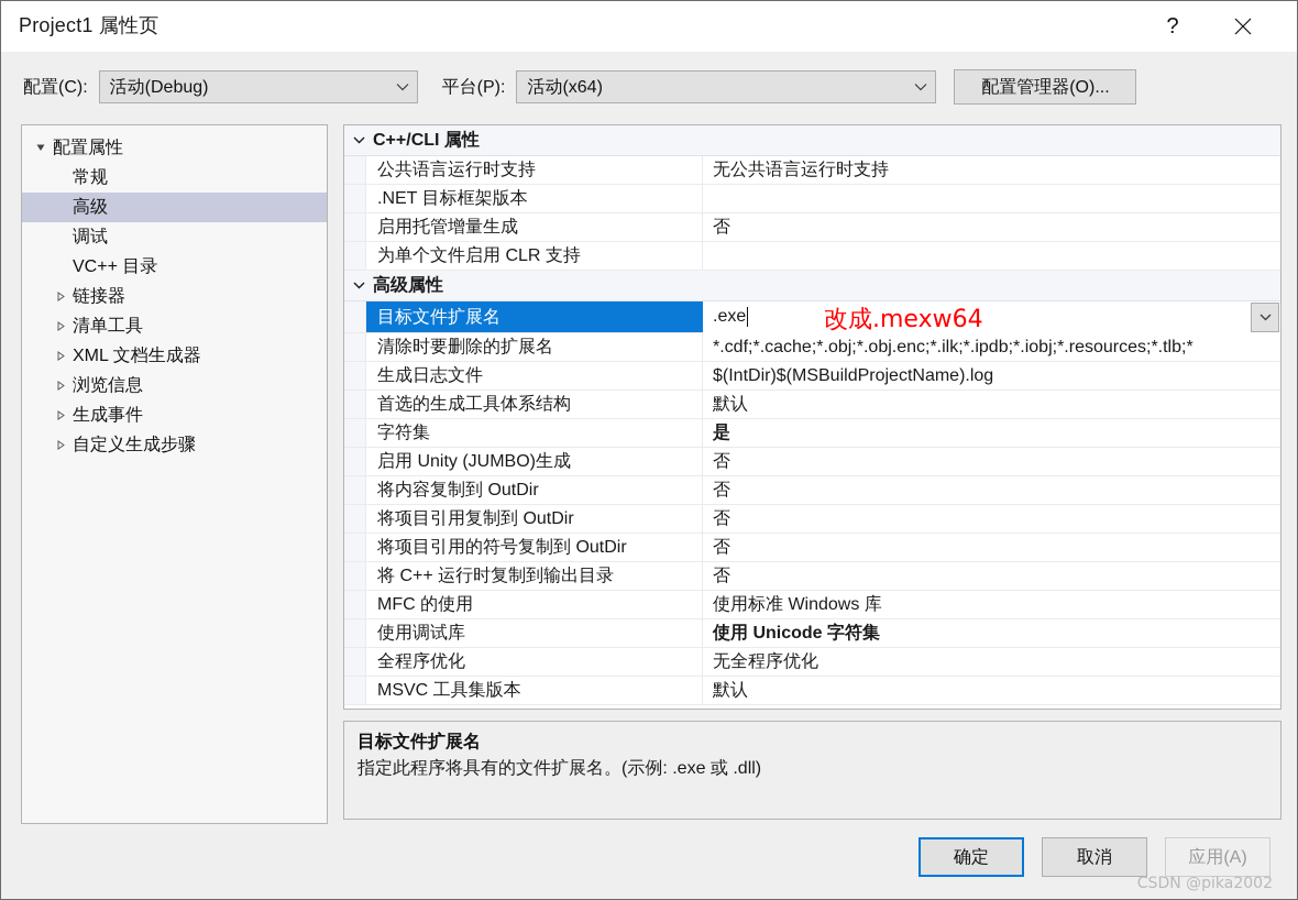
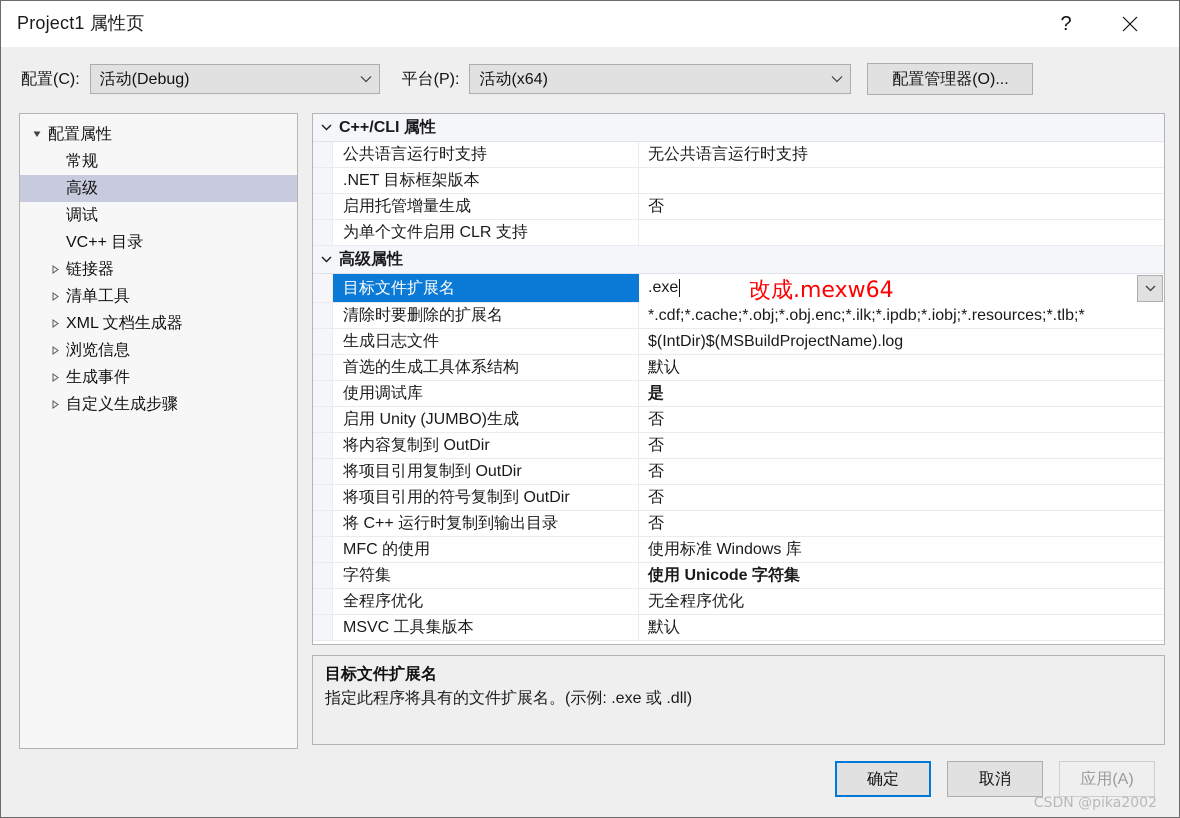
  Project1 属性页
  ?
  配置(C):
  活动(Debug)
  平台(P):
  活动(x64)
  配置管理器(O)...
  配置属性
  常规
  高级
  调试
  VC++ 目录
  链接器
  清单工具
  XML 文档生成器
  浏览信息
  生成事件
  自定义生成步骤
  C++/CLI 属性
  公共语言运行时支持
  无公共语言运行时支持
  .NET 目标框架版本
  启用托管增量生成
  否
  为单个文件启用 CLR 支持
  高级属性
  目标文件扩展名
  .exe
  改成.mexw64
  清除时要删除的扩展名
  *.cdf;*.cache;*.obj;*.obj.enc;*.ilk;*.ipdb;*.iobj;*.resources;*.tlb;*
  生成日志文件
  $(IntDir)$(MSBuildProjectName).log
  首选的生成工具体系结构
  默认
- 字符集
+ 使用调试库
  是
  启用 Unity (JUMBO)生成
  否
  将内容复制到 OutDir
  否
  将项目引用复制到 OutDir
  否
  将项目引用的符号复制到 OutDir
  否
  将 C++ 运行时复制到输出目录
  否
  MFC 的使用
  使用标准 Windows 库
- 使用调试库
+ 字符集
  使用 Unicode 字符集
  全程序优化
  无全程序优化
  MSVC 工具集版本
  默认
  目标文件扩展名
  指定此程序将具有的文件扩展名。(示例: .exe 或 .dll)
  确定
  取消
  应用(A)
  CSDN @pika2002
